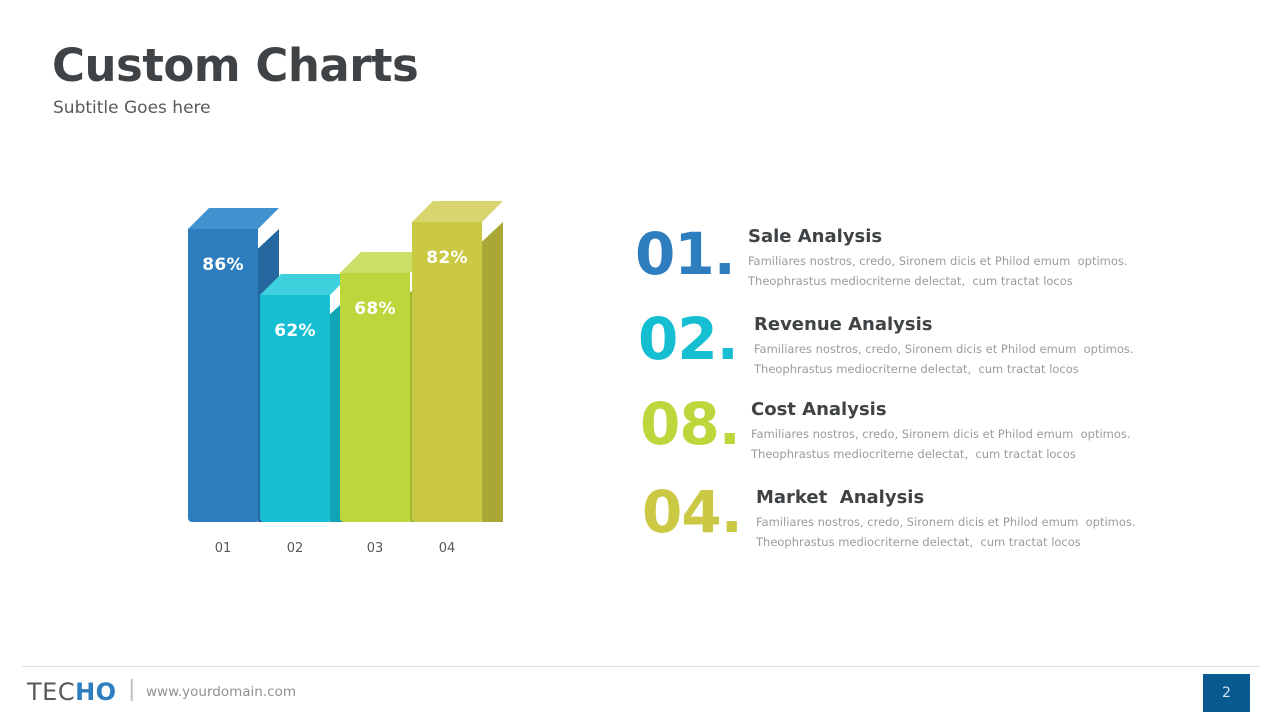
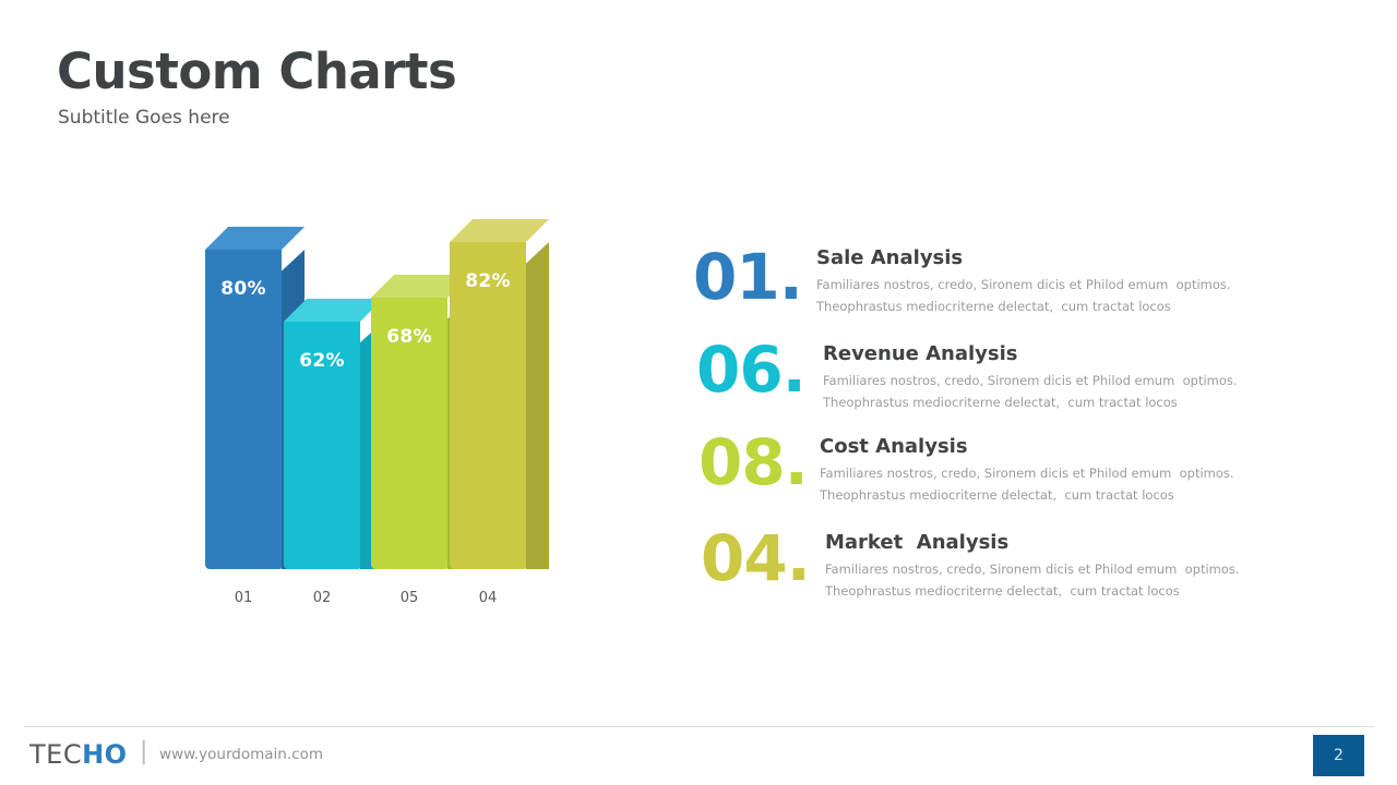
  Custom Charts
  Subtitle Goes here
- 86%
+ 80%
  01
  62%
  02
  68%
- 03
+ 05
  82%
  04
  01.
  Sale Analysis
  Familiares nostros, credo, Sironem dicis et Philod emum optimos.
  Theophrastus mediocriterne delectat, cum tractat locos
- 02.
+ 06.
  Revenue Analysis
  Familiares nostros, credo, Sironem dicis et Philod emum optimos.
  Theophrastus mediocriterne delectat, cum tractat locos
  08.
  Cost Analysis
  Familiares nostros, credo, Sironem dicis et Philod emum optimos.
  Theophrastus mediocriterne delectat, cum tractat locos
  04.
  Market Analysis
  Familiares nostros, credo, Sironem dicis et Philod emum optimos.
  Theophrastus mediocriterne delectat, cum tractat locos
  TECHO
  |
  www.yourdomain.com
  2
